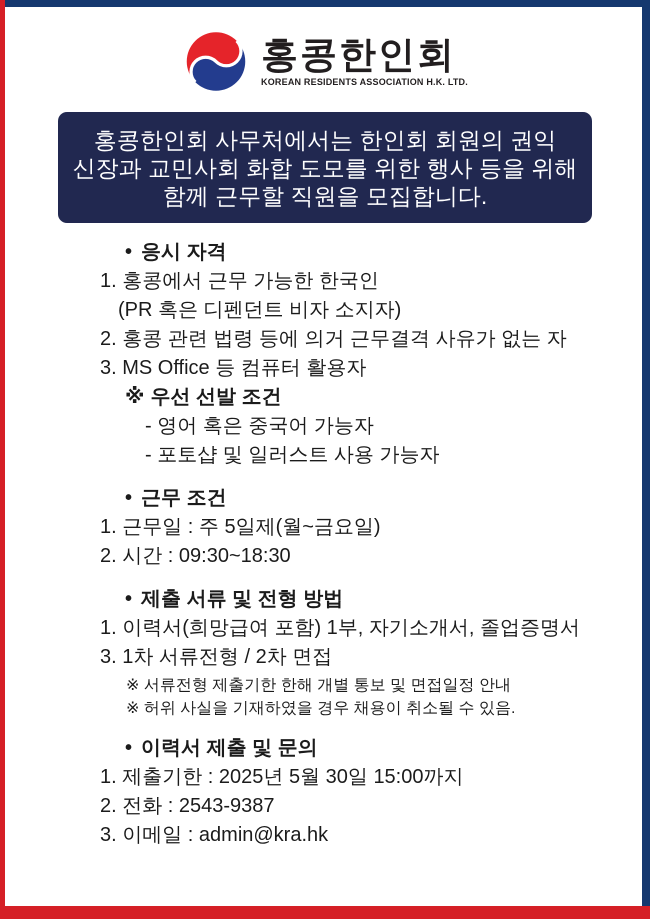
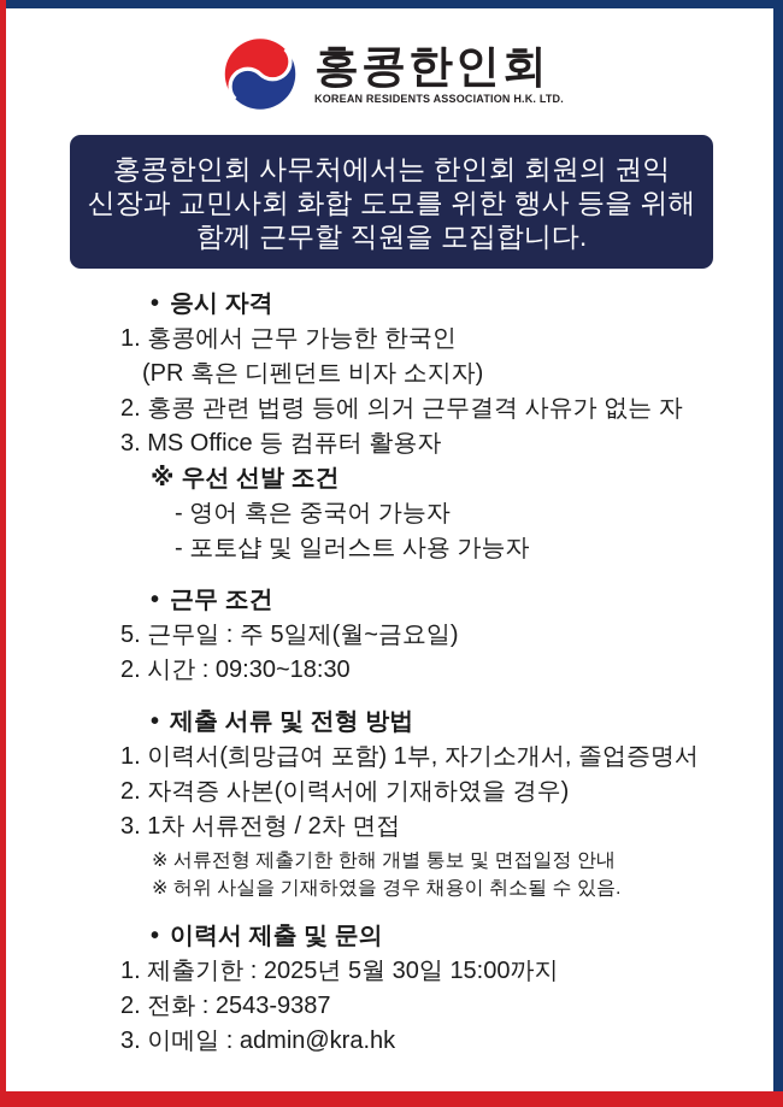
  홍콩한인회
  KOREAN RESIDENTS ASSOCIATION H.K. LTD.
  홍콩한인회 사무처에서는 한인회 회원의 권익
  신장과 교민사회 화합 도모를 위한 행사 등을 위해
  함께 근무할 직원을 모집합니다.
  • 응시 자격
  1. 홍콩에서 근무 가능한 한국인
  (PR 혹은 디펜던트 비자 소지자)
  2. 홍콩 관련 법령 등에 의거 근무결격 사유가 없는 자
  3. MS Office 등 컴퓨터 활용자
  ※ 우선 선발 조건
  - 영어 혹은 중국어 가능자
  - 포토샵 및 일러스트 사용 가능자
  • 근무 조건
- 1. 근무일 : 주 5일제(월~금요일)
+ 5. 근무일 : 주 5일제(월~금요일)
  2. 시간 : 09:30~18:30
  • 제출 서류 및 전형 방법
  1. 이력서(희망급여 포함) 1부, 자기소개서, 졸업증명서
+ 2. 자격증 사본(이력서에 기재하였을 경우)
  3. 1차 서류전형 / 2차 면접
  ※ 서류전형 제출기한 한해 개별 통보 및 면접일정 안내
  ※ 허위 사실을 기재하였을 경우 채용이 취소될 수 있음.
  • 이력서 제출 및 문의
  1. 제출기한 : 2025년 5월 30일 15:00까지
  2. 전화 : 2543-9387
  3. 이메일 : admin@kra.hk
